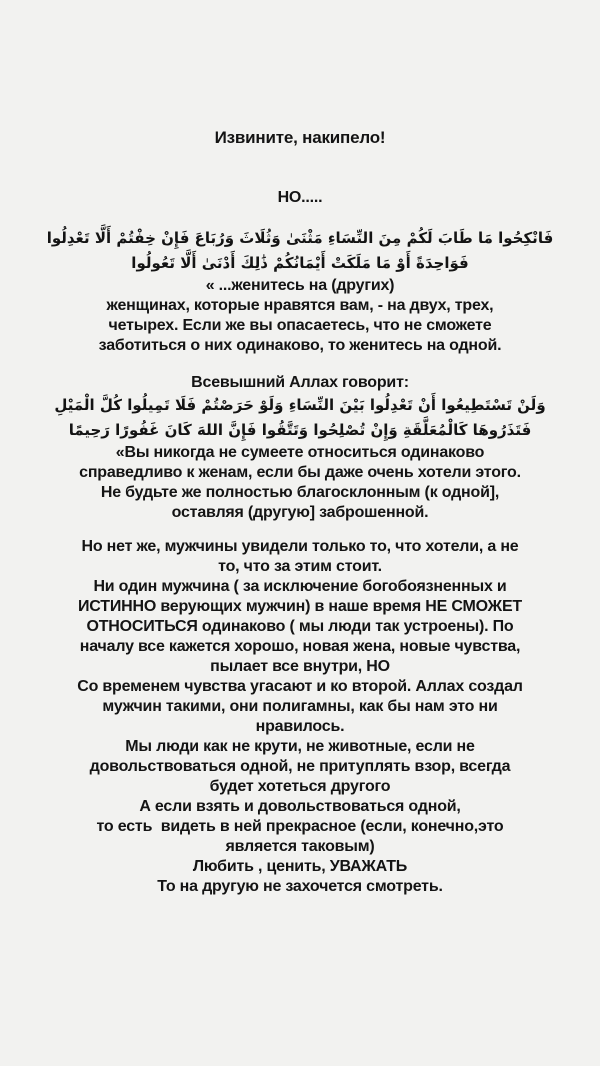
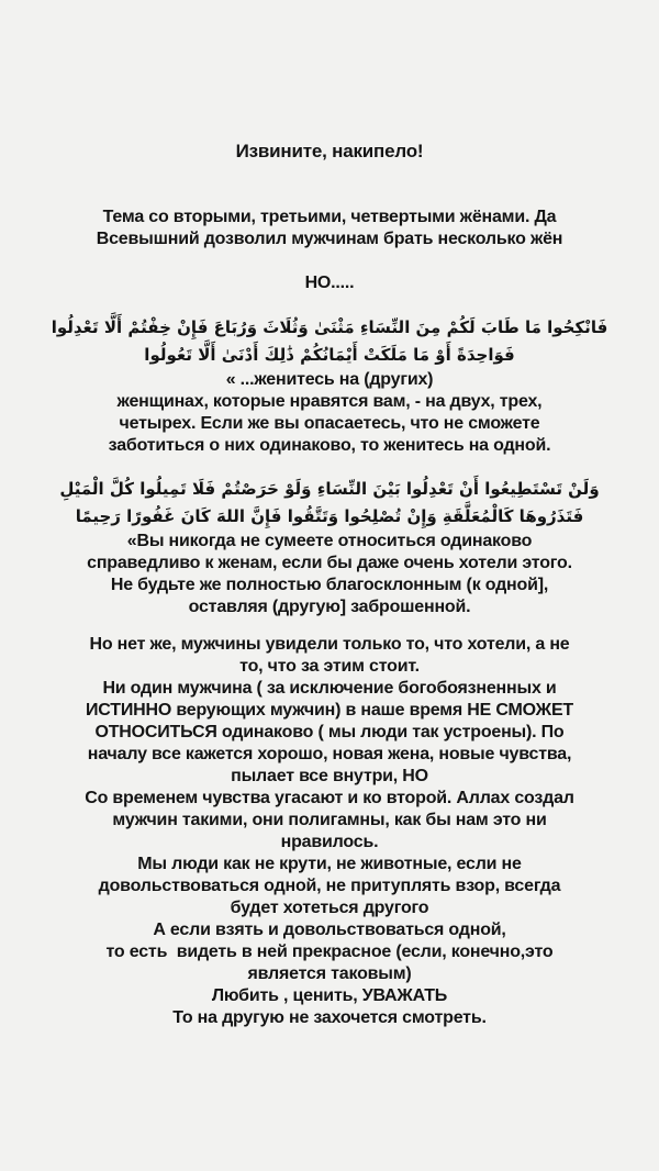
  Извините, накипело!
+ Тема со вторыми, третьими, четвертыми жёнами. Да
+ Всевышний дозволил мужчинам брать несколько жён
  НО.....
  فَانْكِحُوا مَا طَابَ لَكُمْ مِنَ النِّسَاءِ مَثْنَىٰ وَثُلَاثَ وَرُبَاعَ فَإِنْ خِفْتُمْ أَلَّا تَعْدِلُوا
  فَوَاحِدَةً أَوْ مَا مَلَكَتْ أَيْمَانُكُمْ ذَٰلِكَ أَدْنَىٰ أَلَّا تَعُولُوا
  « ...женитесь на (других)
  женщинах, которые нравятся вам, - на двух, трех,
  четырех. Если же вы опасаетесь, что не сможете
  заботиться о них одинаково, то женитесь на одной.
- Всевышний Аллах говорит:
  وَلَنْ تَسْتَطِيعُوا أَنْ تَعْدِلُوا بَيْنَ النِّسَاءِ وَلَوْ حَرَصْتُمْ فَلَا تَمِيلُوا كُلَّ الْمَيْلِ
  فَتَذَرُوهَا كَالْمُعَلَّقَةِ وَإِنْ تُصْلِحُوا وَتَتَّقُوا فَإِنَّ اللهَ كَانَ غَفُورًا رَحِيمًا
  «Вы никогда не сумеете относиться одинаково
  справедливо к женам, если бы даже очень хотели этого.
  Не будьте же полностью благосклонным (к одной],
  оставляя (другую] заброшенной.
  Но нет же, мужчины увидели только то, что хотели, а не
  то, что за этим стоит.
  Ни один мужчина ( за исключение богобоязненных и
  ИСТИННО верующих мужчин) в наше время НЕ СМОЖЕТ
  ОТНОСИТЬСЯ одинаково ( мы люди так устроены). По
  началу все кажется хорошо, новая жена, новые чувства,
  пылает все внутри, НО
  Со временем чувства угасают и ко второй. Аллах создал
  мужчин такими, они полигамны, как бы нам это ни
  нравилось.
  Мы люди как не крути, не животные, если не
  довольствоваться одной, не притуплять взор, всегда
  будет хотеться другого
  А если взять и довольствоваться одной,
  то есть видеть в ней прекрасное (если, конечно,это
  является таковым)
  Любить , ценить, УВАЖАТЬ
  То на другую не захочется смотреть.
